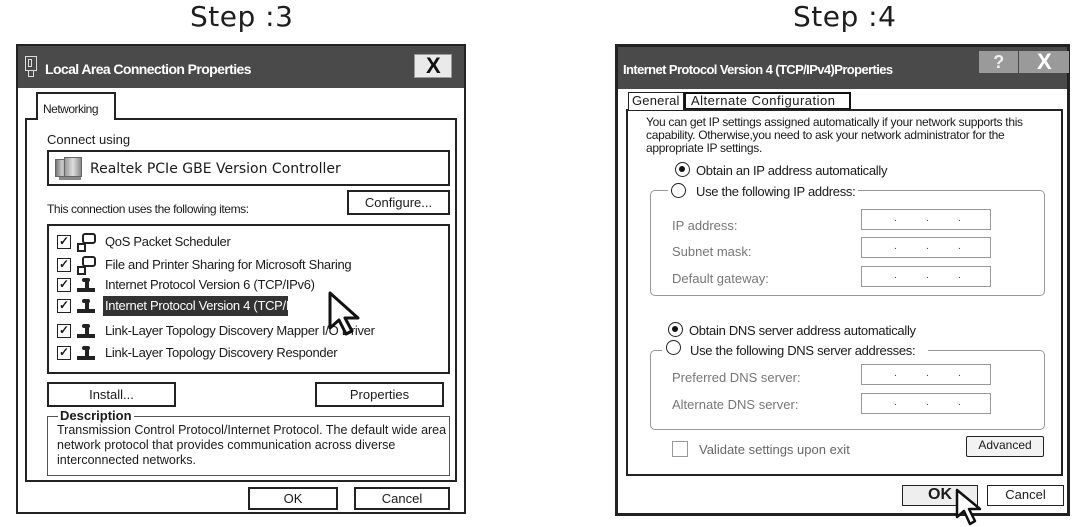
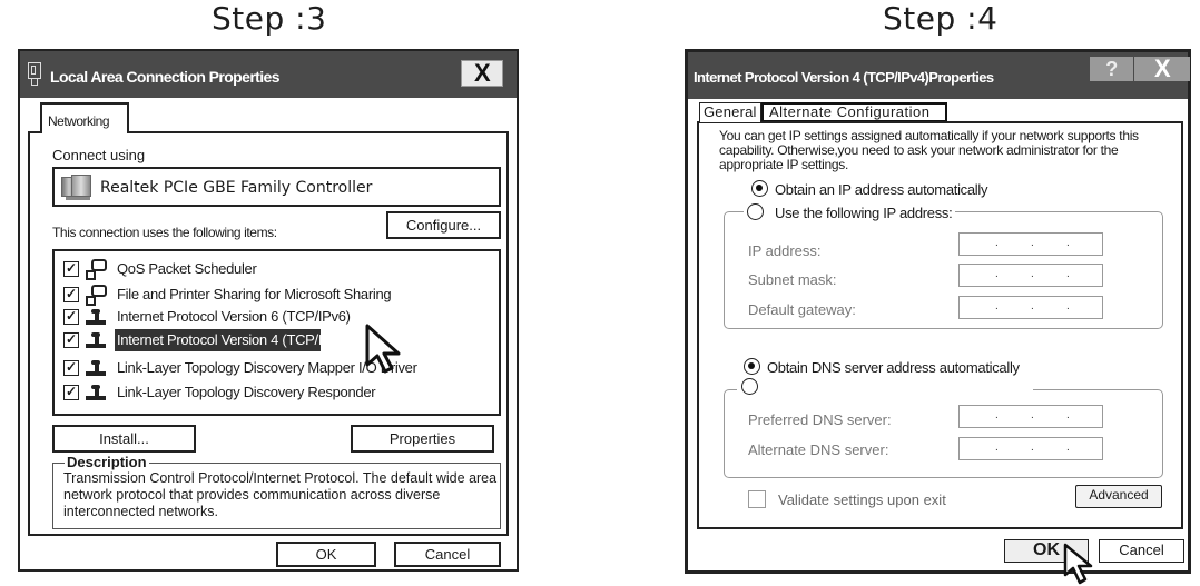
  Step :3
  Step :4
  Local Area Connection Properties
  X
  Networking
  Connect using
- Realtek PCIe GBE Version Controller
+ Realtek PCIe GBE Family Controller
  Configure...
  This connection uses the following items:
  ✓
  QoS Packet Scheduler
  ✓
  File and Printer Sharing for Microsoft Sharing
  ✓
  Internet Protocol Version 6 (TCP/IPv6)
  ✓
  Internet Protocol Version 4 (TCP/IPv4)
  ✓
  Link-Layer Topology Discovery Mapper I/Oiver
  ✓
  Link-Layer Topology Discovery Responder
  Install...
  Properties
  Description
  Transmission Control Protocol/Internet Protocol. The default wide area network protocol that provides communication across diverse interconnected networks.
  OK
  Cancel
  Internet Protocol Version 4 (TCP/IPv4)Properties
  ?
  X
  General
  Alternate Configuration
  You can get IP settings assigned automatically if your network supports this capability. Otherwise,you need to ask your network administrator for the appropriate IP settings.
  Obtain an IP address automatically
  Use the following IP address:
  IP address:
  .
  .
  .
  Subnet mask:
  .
  .
  .
  Default gateway:
  .
  .
  .
  Obtain DNS server address automatically
- Use the following DNS server addresses:
  Preferred DNS server:
  .
  .
  .
  Alternate DNS server:
  .
  .
  .
  Validate settings upon exit
  Advanced
  OK
  Cancel
